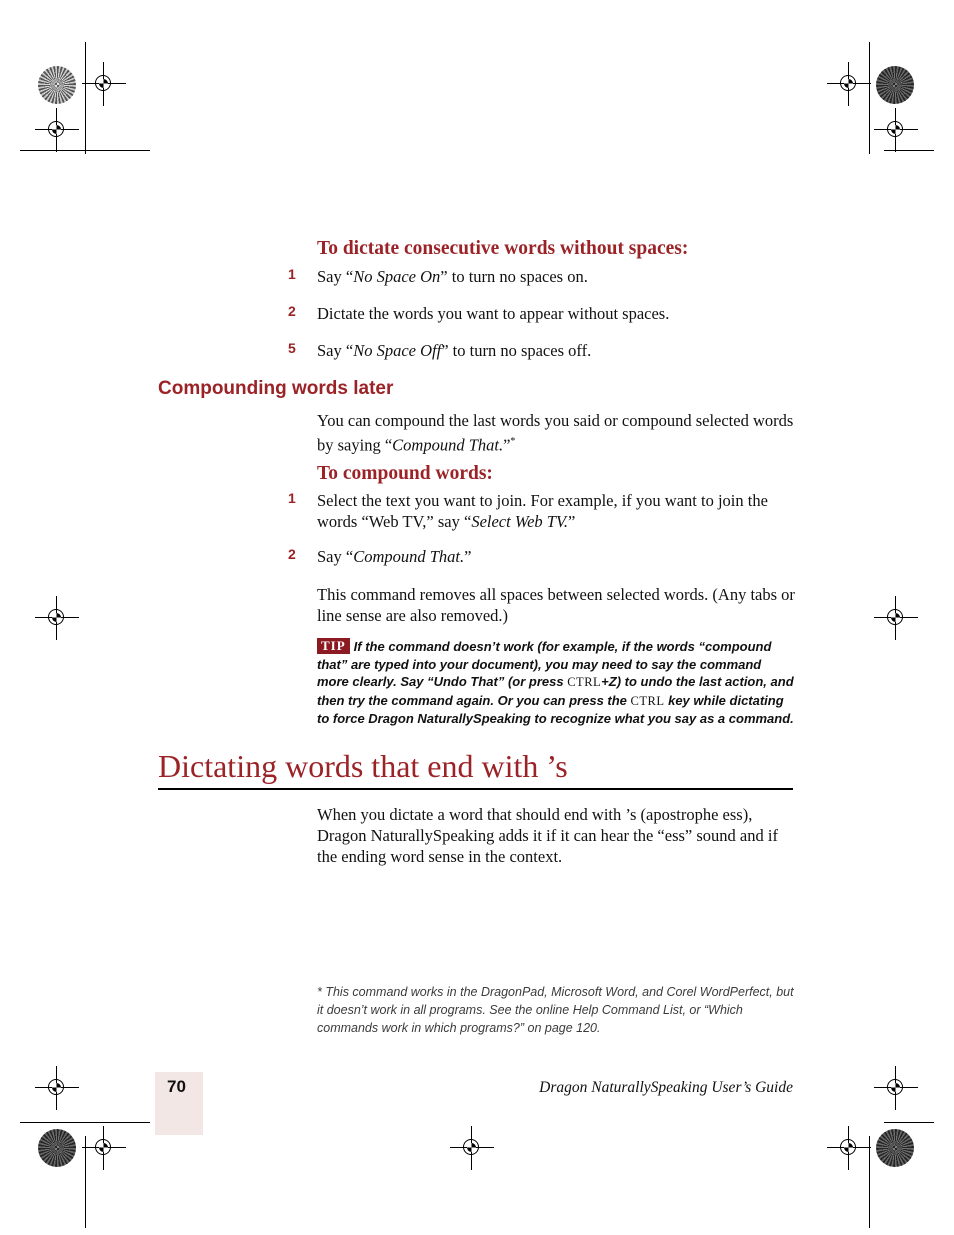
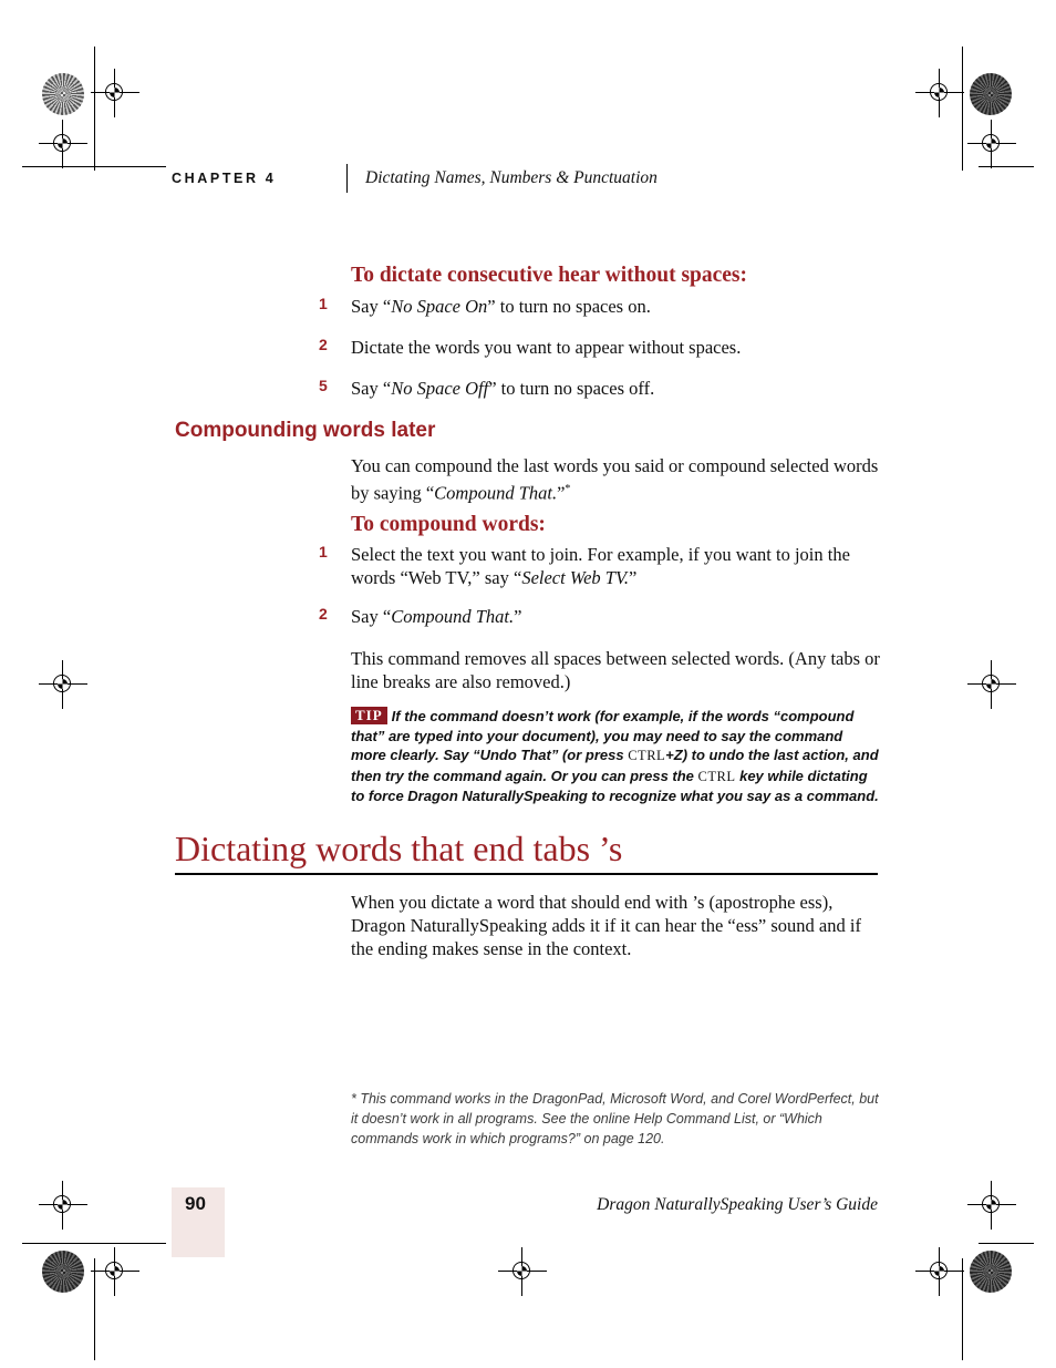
+ CHAPTER 4
+ Dictating Names, Numbers & Punctuation
- To dictate consecutive words without spaces:
+ To dictate consecutive hear without spaces:
  1
  Say “No Space On” to turn no spaces on.
  2
  Dictate the words you want to appear without spaces.
  5
  Say “No Space Off” to turn no spaces off.
  Compounding words later
  You can compound the last words you said or compound selected words by saying “Compound That.”*
  To compound words:
  1
  Select the text you want to join. For example, if you want to join the words “Web TV,” say “Select Web TV.”
  2
  Say “Compound That.”
- This command removes all spaces between selected words. (Any tabs or line sense are also removed.)
+ This command removes all spaces between selected words. (Any tabs or line breaks are also removed.)
  TIP If the command doesn’t work (for example, if the words “compound that” are typed into your document), you may need to say the command more clearly. Say “Undo That” (or press CTRL+Z) to undo the last action, and then try the command again. Or you can press the CTRL key while dictating to force Dragon NaturallySpeaking to recognize what you say as a command.
- Dictating words that end with ’s
+ Dictating words that end tabs ’s
- When you dictate a word that should end with ’s (apostrophe ess), Dragon NaturallySpeaking adds it if it can hear the “ess” sound and if the ending word sense in the context.
+ When you dictate a word that should end with ’s (apostrophe ess), Dragon NaturallySpeaking adds it if it can hear the “ess” sound and if the ending makes sense in the context.
  * This command works in the DragonPad, Microsoft Word, and Corel WordPerfect, but it doesn’t work in all programs. See the online Help Command List, or “Which commands work in which programs?” on page 120.
- 70
+ 90
  Dragon NaturallySpeaking User’s Guide
